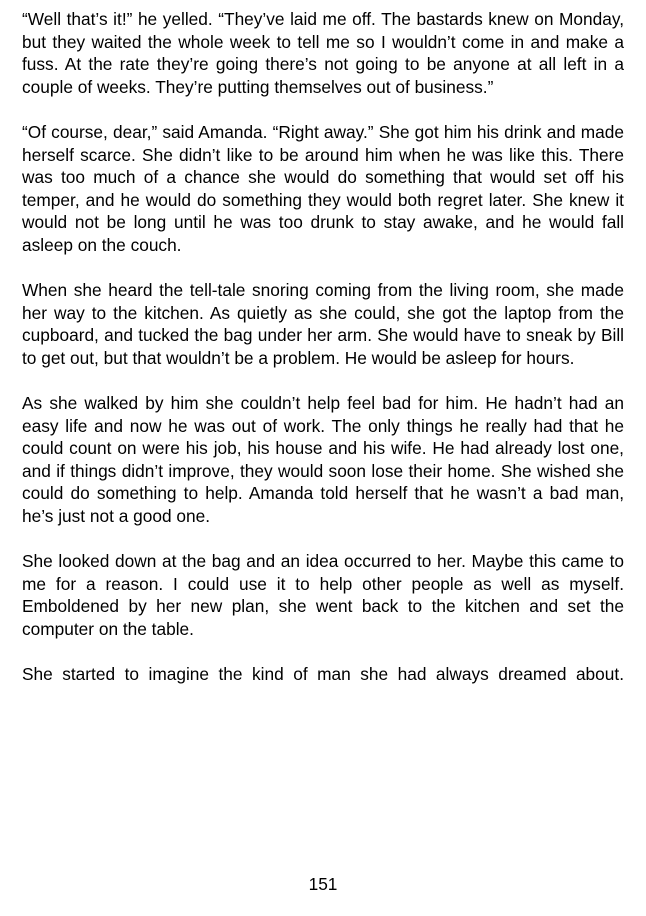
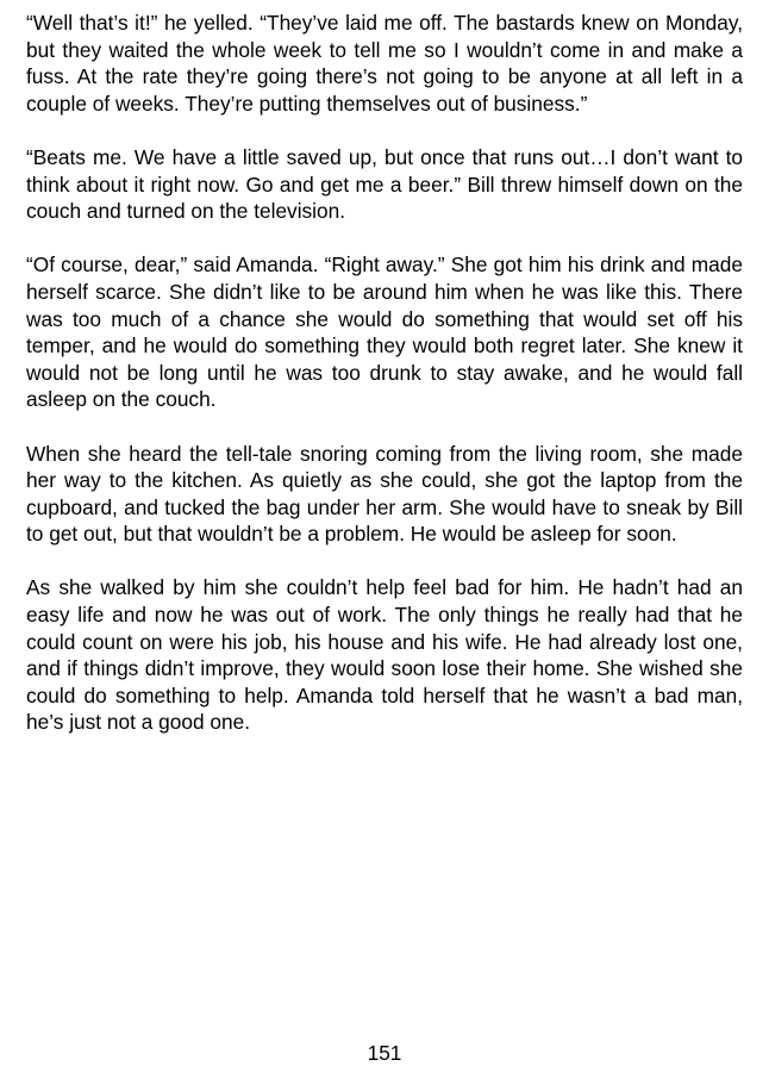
  “Well that’s it!” he yelled. “They’ve laid me off. The bastards knew on Monday, but they waited the whole week to tell me so I wouldn’t come in and make a fuss. At the rate they’re going there’s not going to be anyone at all left in a couple of weeks. They’re putting themselves out of business.”
+ “Beats me. We have a little saved up, but once that runs out…I don’t want to think about it right now. Go and get me a beer.” Bill threw himself down on the couch and turned on the television.
  “Of course, dear,” said Amanda. “Right away.” She got him his drink and made herself scarce. She didn’t like to be around him when he was like this. There was too much of a chance she would do something that would set off his temper, and he would do something they would both regret later. She knew it would not be long until he was too drunk to stay awake, and he would fall asleep on the couch.
- When she heard the tell-tale snoring coming from the living room, she made her way to the kitchen. As quietly as she could, she got the laptop from the cupboard, and tucked the bag under her arm. She would have to sneak by Bill to get out, but that wouldn’t be a problem. He would be asleep for hours.
+ When she heard the tell-tale snoring coming from the living room, she made her way to the kitchen. As quietly as she could, she got the laptop from the cupboard, and tucked the bag under her arm. She would have to sneak by Bill to get out, but that wouldn’t be a problem. He would be asleep for soon.
  As she walked by him she couldn’t help feel bad for him. He hadn’t had an easy life and now he was out of work. The only things he really had that he could count on were his job, his house and his wife. He had already lost one, and if things didn’t improve, they would soon lose their home. She wished she could do something to help. Amanda told herself that he wasn’t a bad man, he’s just not a good one.
- She looked down at the bag and an idea occurred to her. Maybe this came to me for a reason. I could use it to help other people as well as myself. Emboldened by her new plan, she went back to the kitchen and set the computer on the table.
- She started to imagine the kind of man she had always dreamed about.
  151
